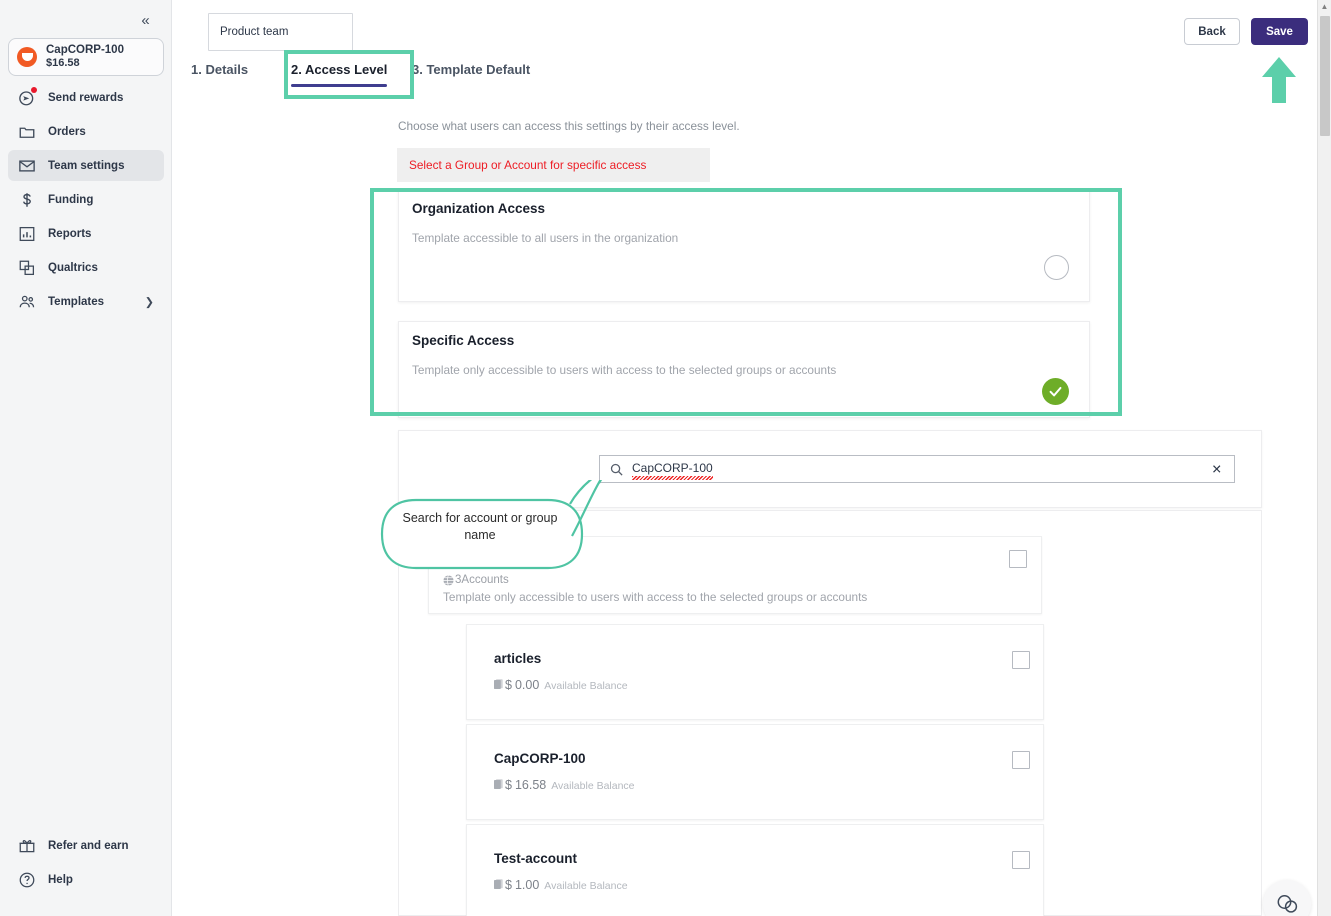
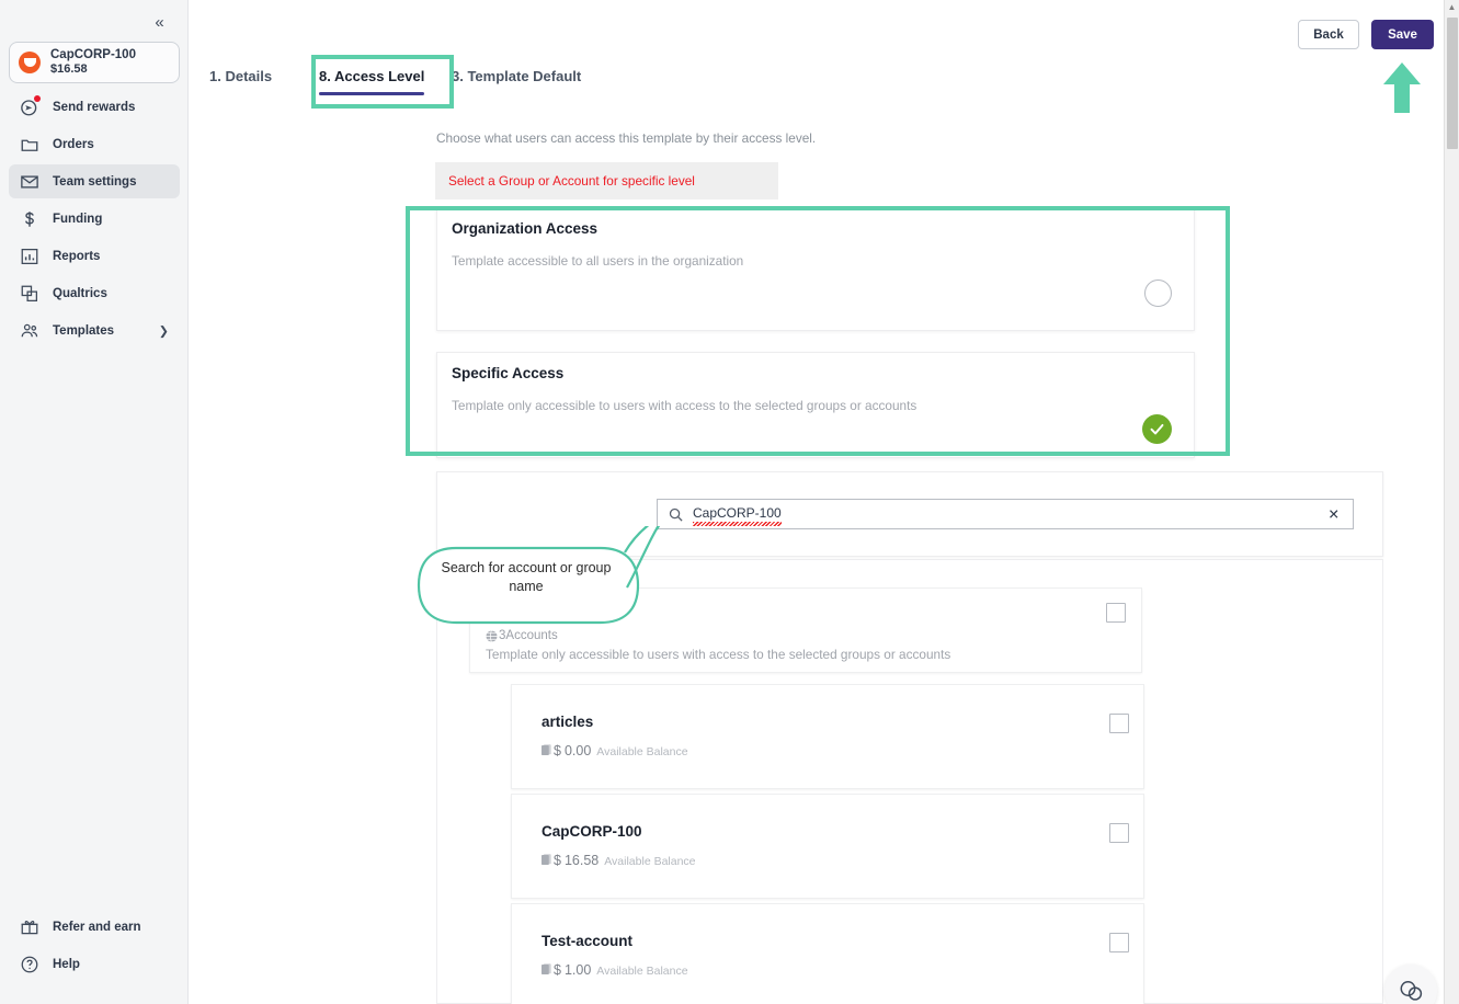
  «
  CapCORP-100
  $16.58
  Send rewards
  Orders
  Team settings
  Funding
  Reports
  Qualtrics
  Templates
  ❯
  Refer and earn
  Help
- Product team
  Back
  Save
  1. Details
- 2. Access Level
+ 8. Access Level
  3. Template Default
- Choose what users can access this settings by their access level.
+ Choose what users can access this template by their access level.
- Select a Group or Account for specific access
+ Select a Group or Account for specific level
  Organization Access
  Template accessible to all users in the organization
  Specific Access
  Template only accessible to users with access to the selected groups or accounts
  CapCORP-100
  ✕
  Search for account or group name
  3Accounts
  Template only accessible to users with access to the selected groups or accounts
  articles
  $
  0.00
  Available Balance
  CapCORP-100
  $
  16.58
  Available Balance
  Test-account
  $
  1.00
  Available Balance
  ▲
